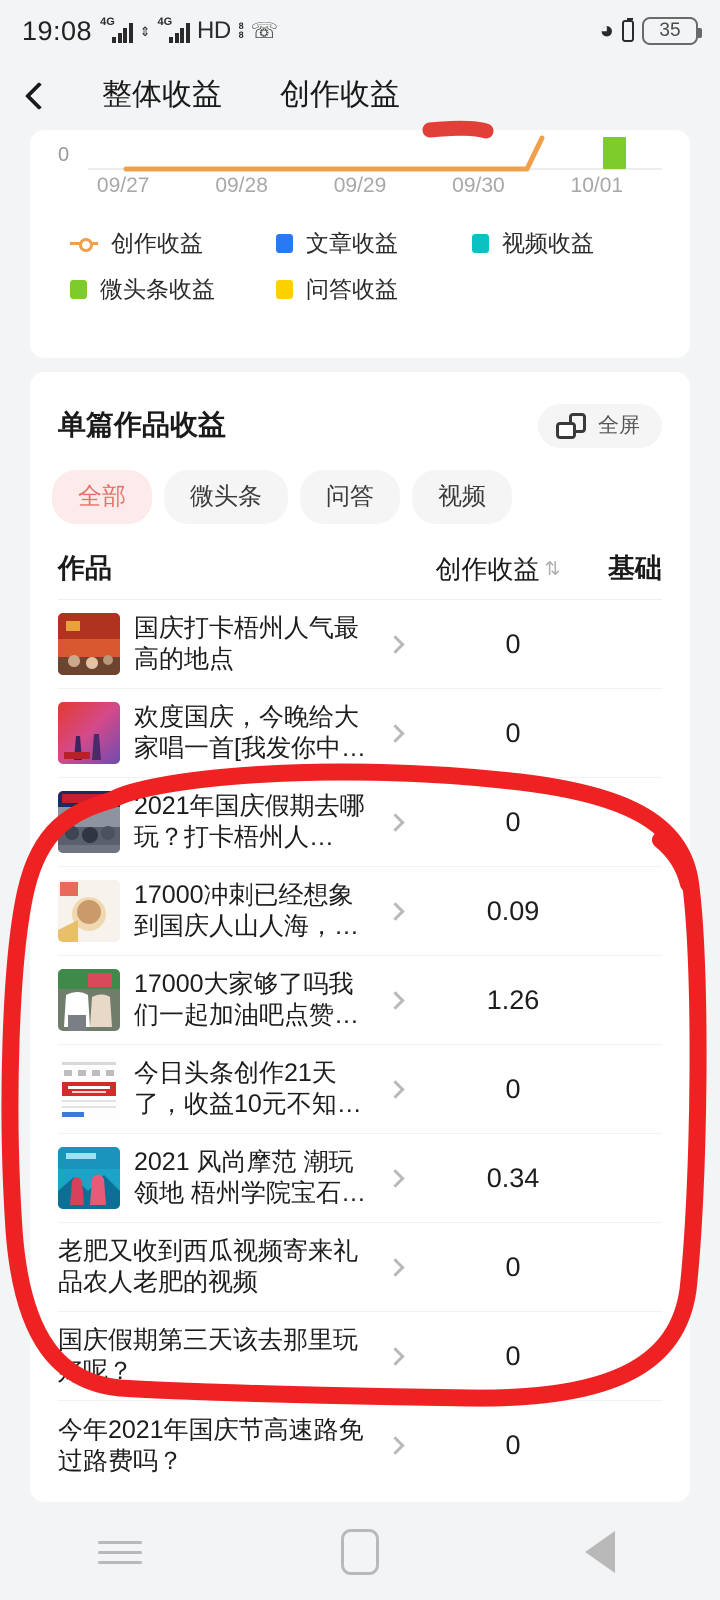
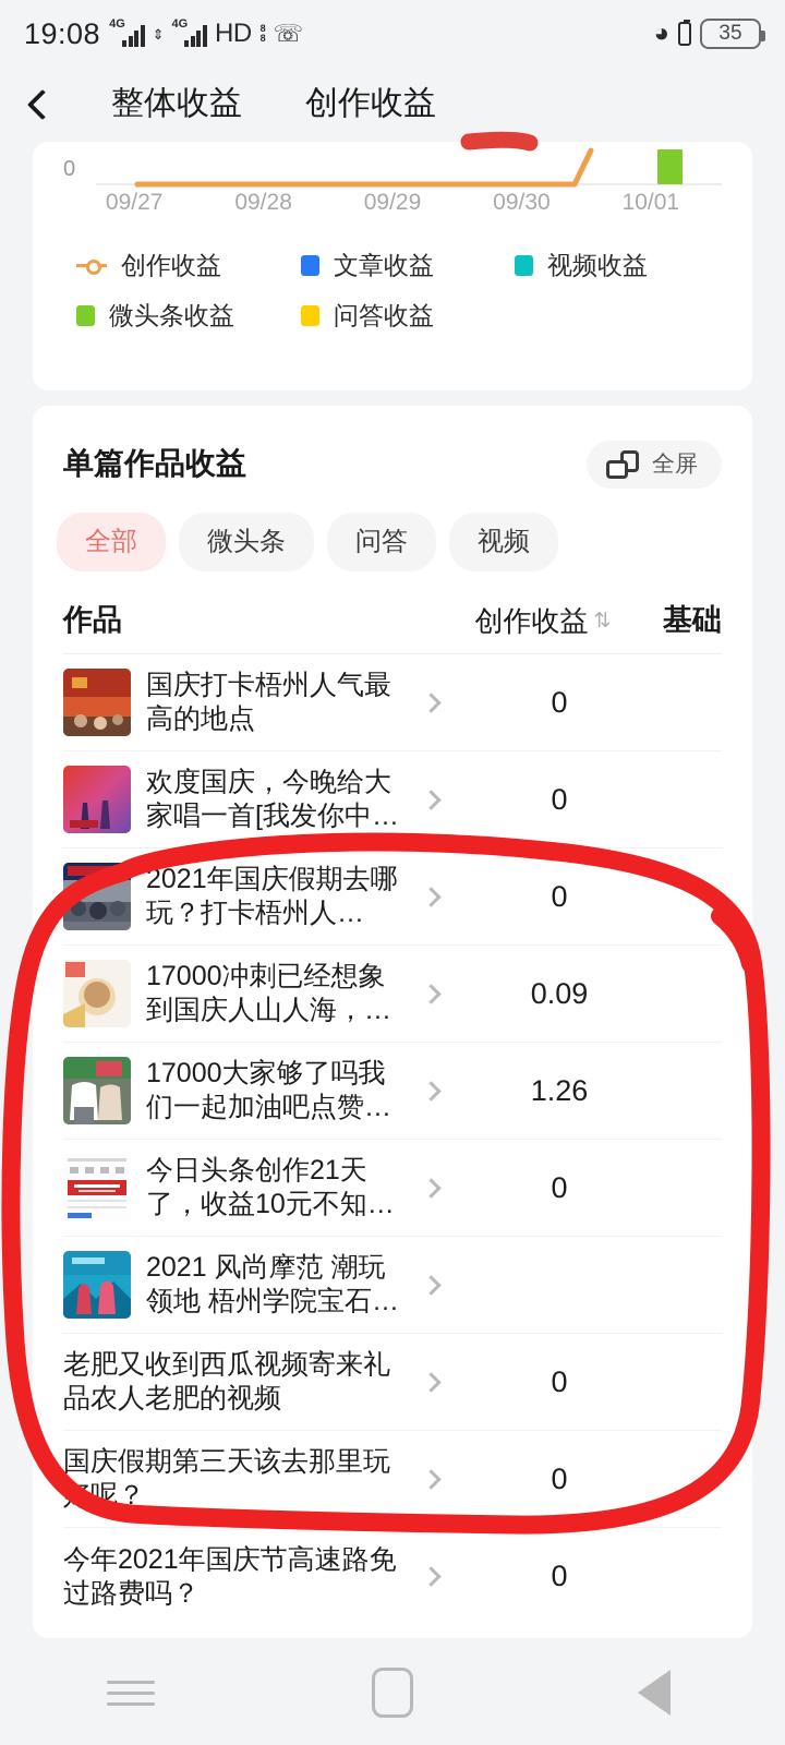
  19:08
  4G
  ⇕
  4G
  HD
  8
  8
  ☏
  ◕
  35
  整体收益
  创作收益
  0
  09/27
  09/28
  09/29
  09/30
  10/01
  创作收益
  文章收益
  视频收益
  微头条收益
  问答收益
  单篇作品收益
  全屏
  全部
  微头条
  问答
  视频
  作品
  创作收益
  ⇅
  基础
  国庆打卡梧州人气最高的地点
  0
  欢度国庆，今晚给大家唱一首[我发你中…
  0
  2021年国庆假期去哪玩？打卡梧州人…
  0
  17000冲刺已经想象到国庆人山人海，…
  0.09
  17000大家够了吗我们一起加油吧点赞…
  1.26
  今日头条创作21天了，收益10元不知…
  0
  2021 风尚摩范 潮玩领地 梧州学院宝石…
- 0.34
  老肥又收到西瓜视频寄来礼品农人老肥的视频
  0
  国庆假期第三天该去那里玩呢？
  0
  今年2021年国庆节高速路免过路费吗？
  0
